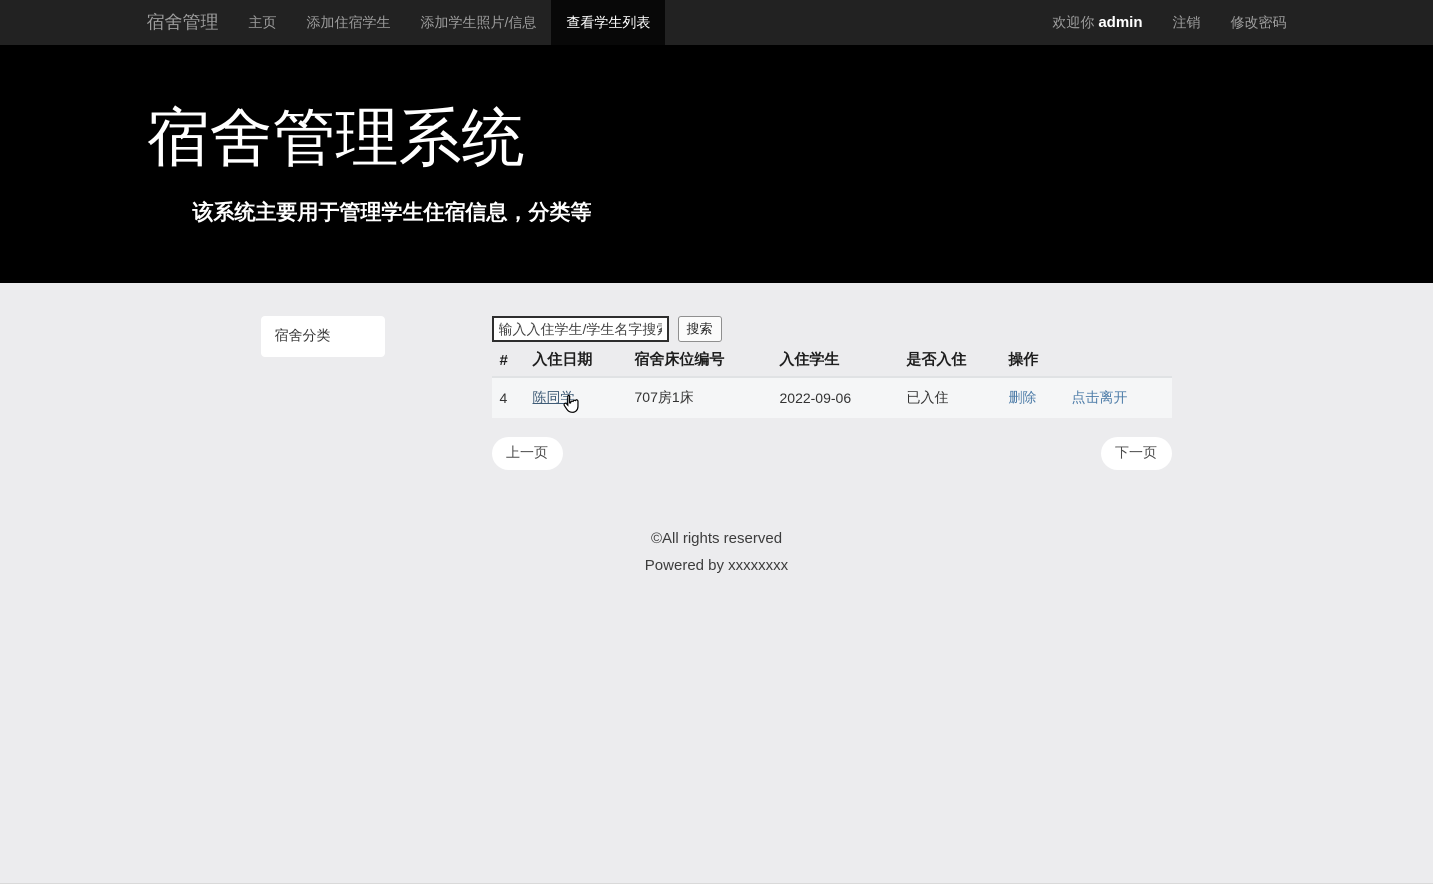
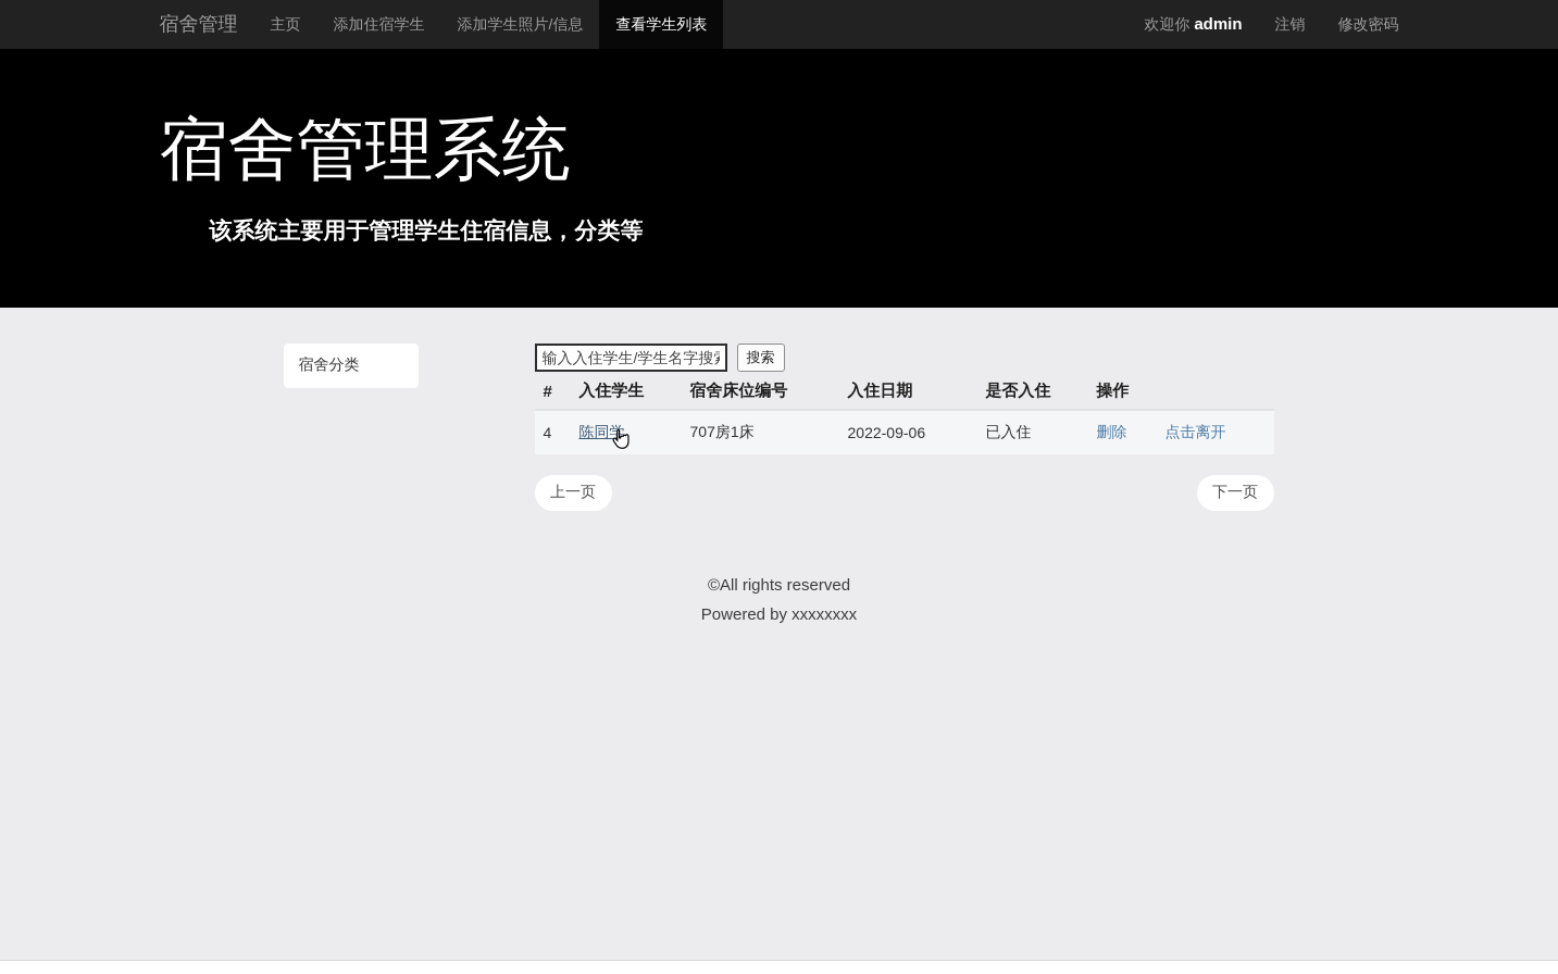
  宿舍管理
  主页
  添加住宿学生
  添加学生照片/信息
  查看学生列表
  欢迎你 admin
  注销
  修改密码
  宿舍管理系统
  该系统主要用于管理学生住宿信息，分类等
  宿舍分类
  输入入住学生/学生名字搜
  搜索
  #
- 入住日期
+ 入住学生
  宿舍床位编号
- 入住学生
+ 入住日期
  是否入住
  操作
  4
  707房1床
  2022-09-06
  已入住
  删除
  点击离开
  上一页
  下一页
  ©All rights reserved
  Powered by xxxxxxxx
